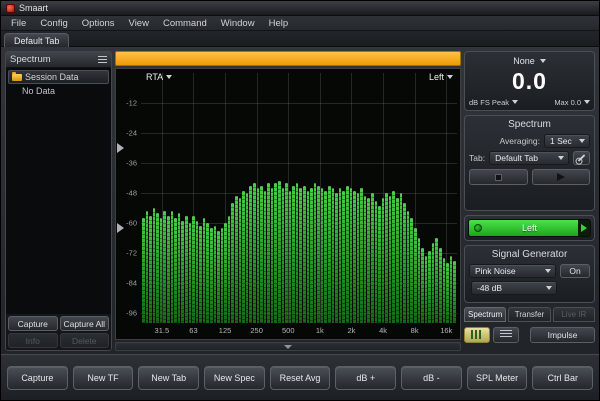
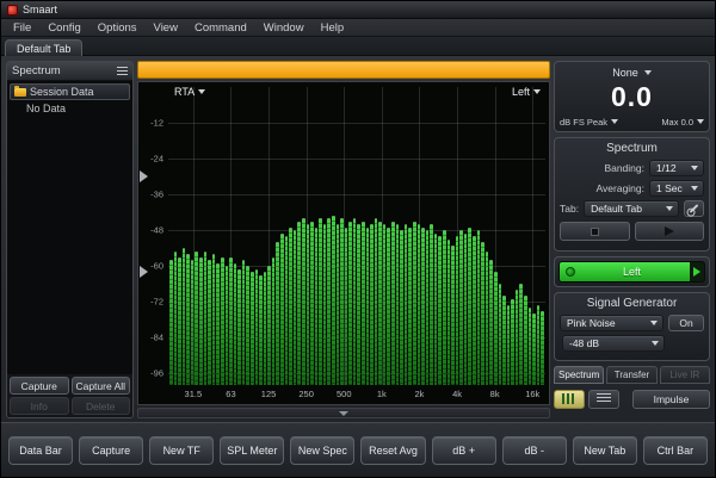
  Smaart
  File
  Config
  Options
  View
  Command
  Window
  Help
  Default Tab
  Spectrum
  Session Data
  No Data
  Capture
  Capture All
  Info
  Delete
  RTA
  Left
  -12
  -24
  -36
  -48
  -60
  -72
  -84
  -96
  31.5
  63
  125
  250
  500
  1k
  2k
  4k
  8k
  16k
  None
  0.0
  dB FS Peak
  Max 0.0
  Spectrum
+ Banding:
+ 1/12
  Averaging:
  1 Sec
  Tab:
  Default Tab
  Left
  Signal Generator
  Pink Noise
  On
  -48 dB
  Spectrum
  Transfer
  Live IR
  Impulse
+ Data Bar
  Capture
  New TF
- New Tab
+ SPL Meter
  New Spec
  Reset Avg
  dB +
  dB -
- SPL Meter
+ New Tab
  Ctrl Bar
